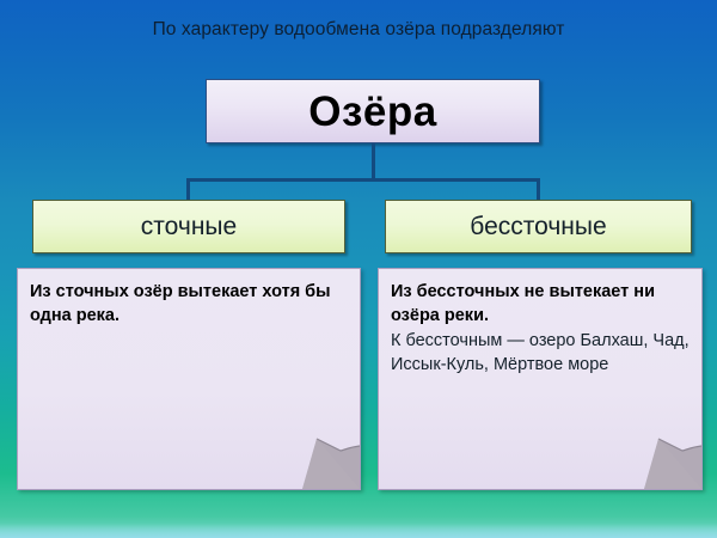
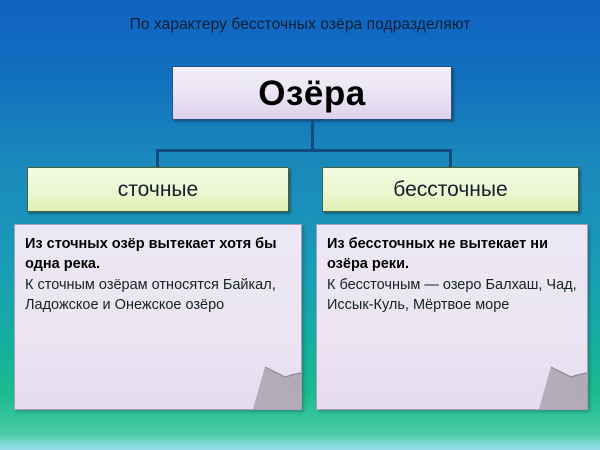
- По характеру водообмена озёра подразделяют
+ По характеру бессточных озёра подразделяют
  Озёра
  сточные
  бессточные
  Из сточных озёр вытекает хотя бы одна река.
+ К сточным озёрам относятся Байкал, Ладожское и Онежское озёро
  Из бессточных не вытекает ни озёра реки.
  К бессточным — озеро Балхаш, Чад, Иссык-Куль, Мёртвое море
